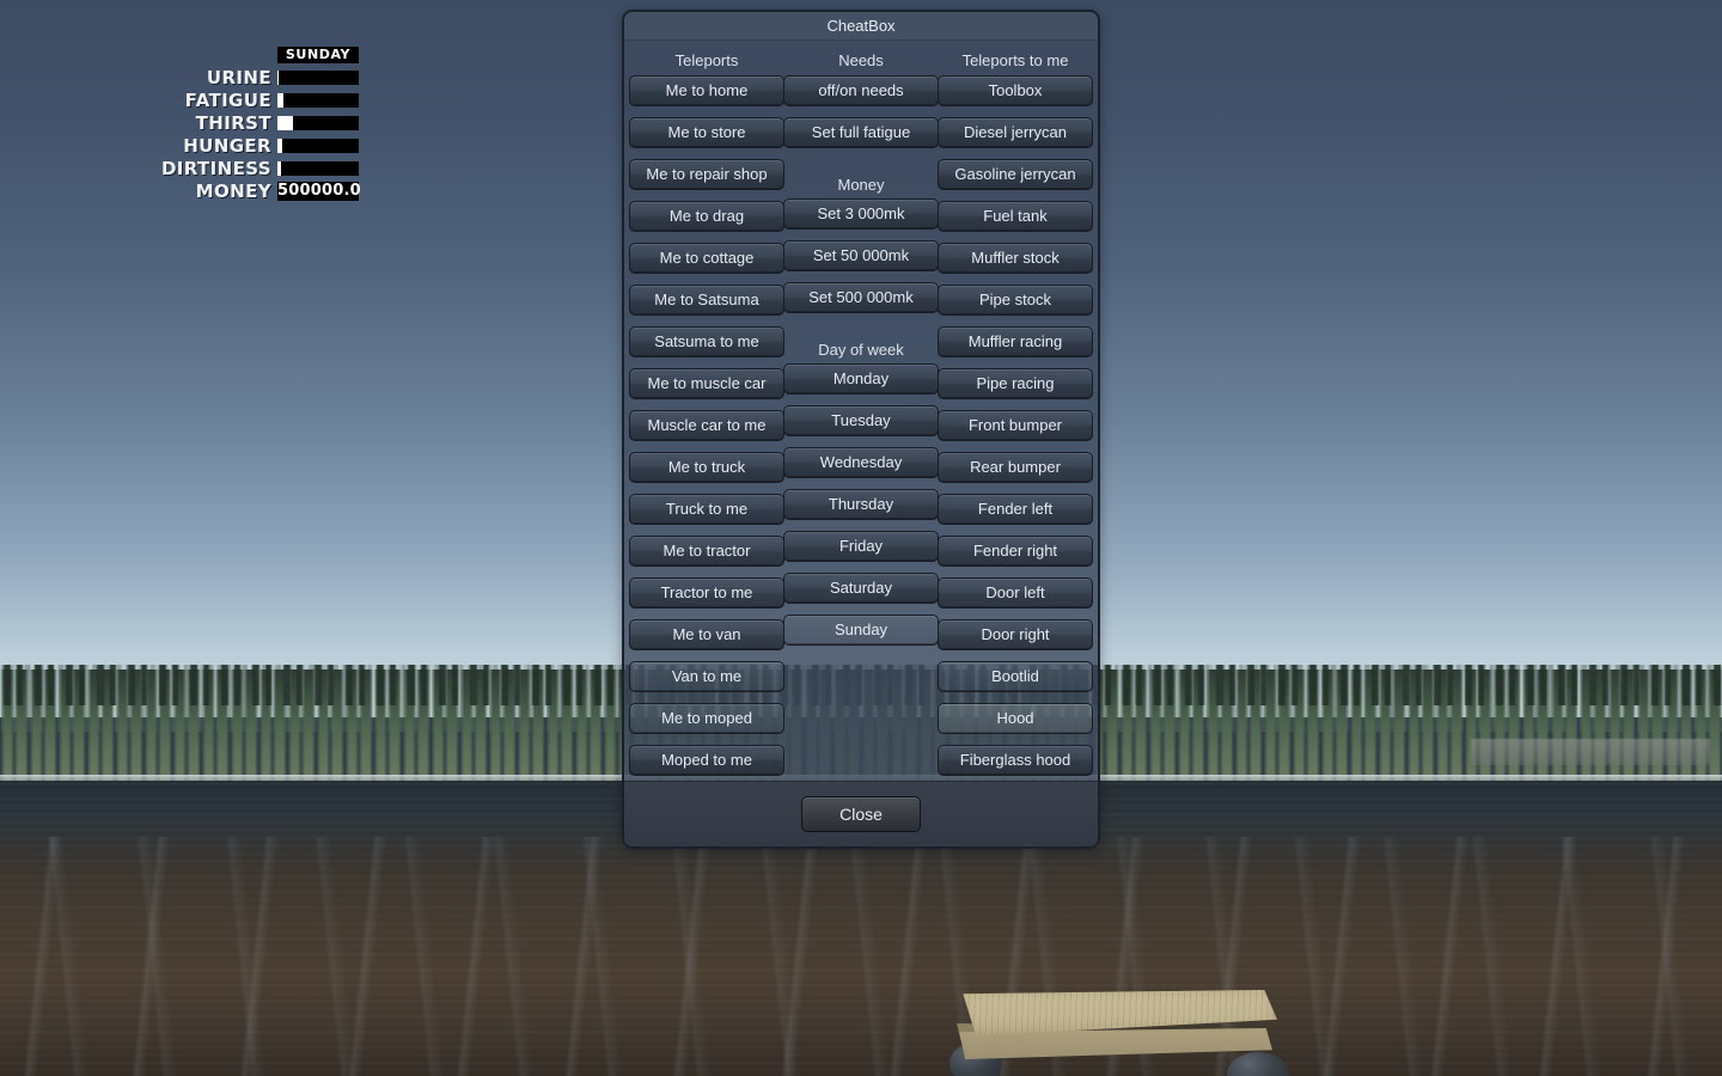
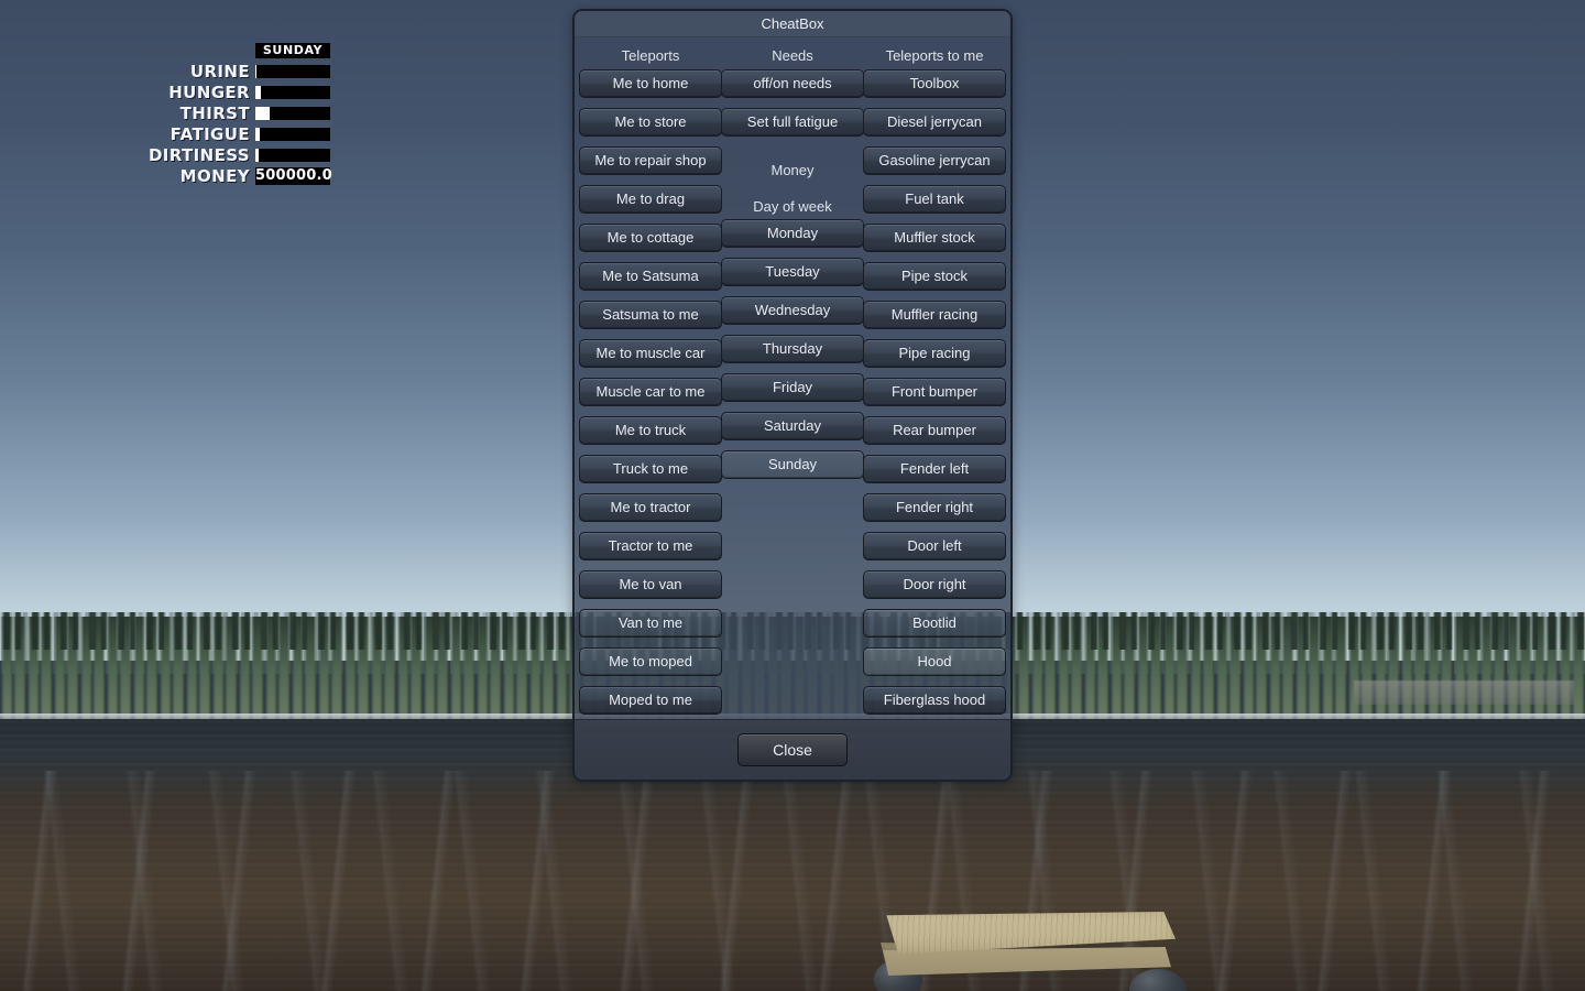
  SUNDAY
  URINE
- FATIGUE
+ HUNGER
  THIRST
- HUNGER
+ FATIGUE
  DIRTINESS
  MONEY
  500000.0
  CheatBox
  Teleports
  Me to home
  Me to store
  Me to repair shop
  Me to drag
  Me to cottage
  Me to Satsuma
  Satsuma to me
  Me to muscle car
  Muscle car to me
  Me to truck
  Truck to me
  Me to tractor
  Tractor to me
  Me to van
  Van to me
  Me to moped
  Moped to me
  Needs
  off/on needs
  Set full fatigue
  Money
- Set 3 000mk
- Set 50 000mk
- Set 500 000mk
  Day of week
  Monday
  Tuesday
  Wednesday
  Thursday
  Friday
  Saturday
  Sunday
  Teleports to me
  Toolbox
  Diesel jerrycan
  Gasoline jerrycan
  Fuel tank
  Muffler stock
  Pipe stock
  Muffler racing
  Pipe racing
  Front bumper
  Rear bumper
  Fender left
  Fender right
  Door left
  Door right
  Bootlid
  Hood
  Fiberglass hood
  Close
